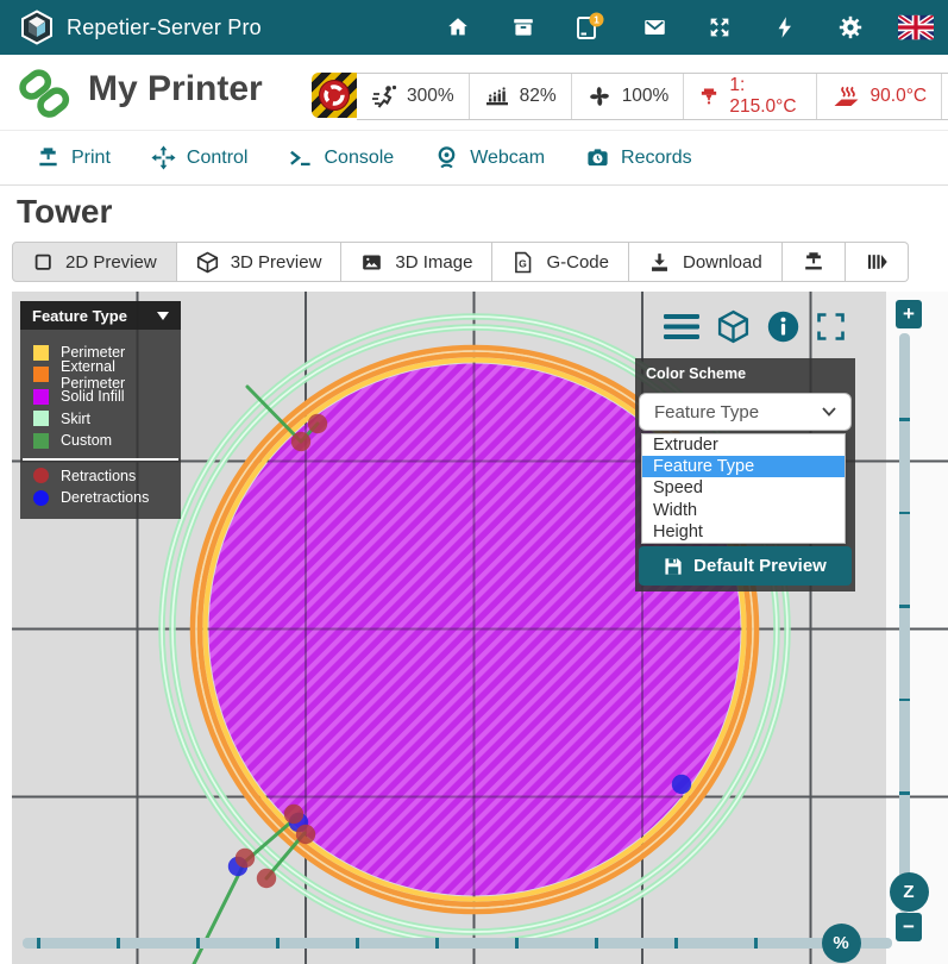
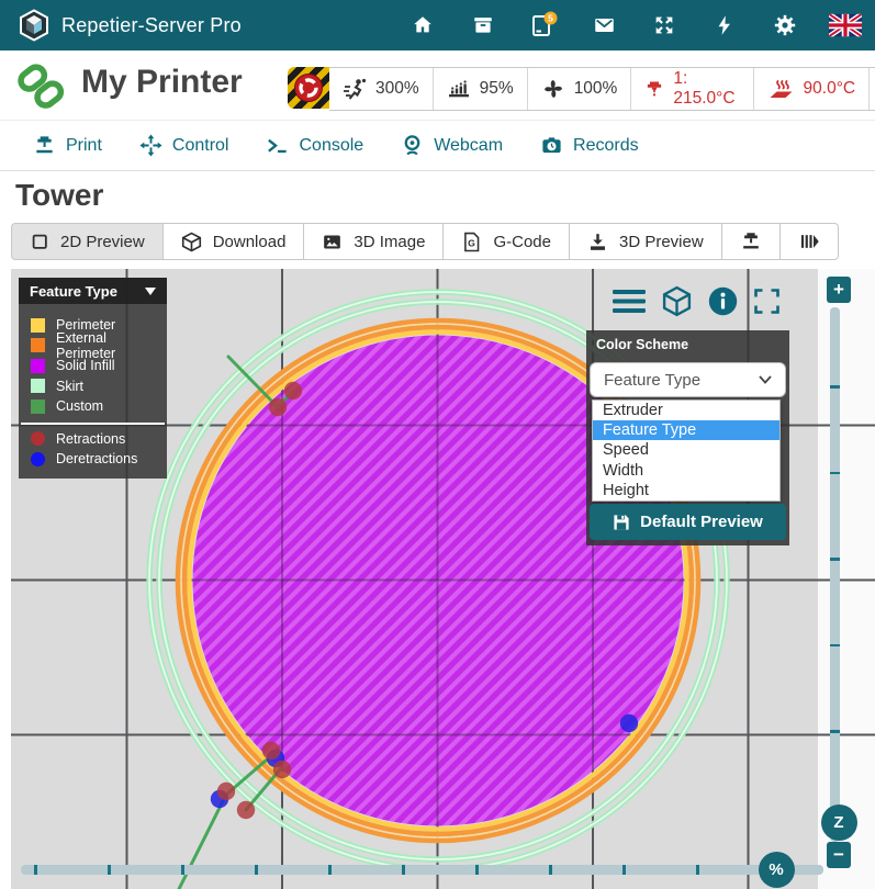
  Repetier-Server Pro
- 1
+ 5
  My Printer
  300%
- 82%
+ 95%
  100%
  1: 215.0°C
  90.0°C
  Print
  Control
  Console
  Webcam
  Records
  Tower
  2D Preview
- 3D Preview
+ Download
  3D Image
  G
  G-Code
- Download
+ 3D Preview
  Feature Type
  Perimeter
  External Perimeter
  Solid Infill
  Skirt
  Custom
  Retractions
  Deretractions
  Color Scheme
  Feature Type
  Extruder
  Feature Type
  Speed
  Width
  Height
  Default Preview
  +
  Z
  −
  %
